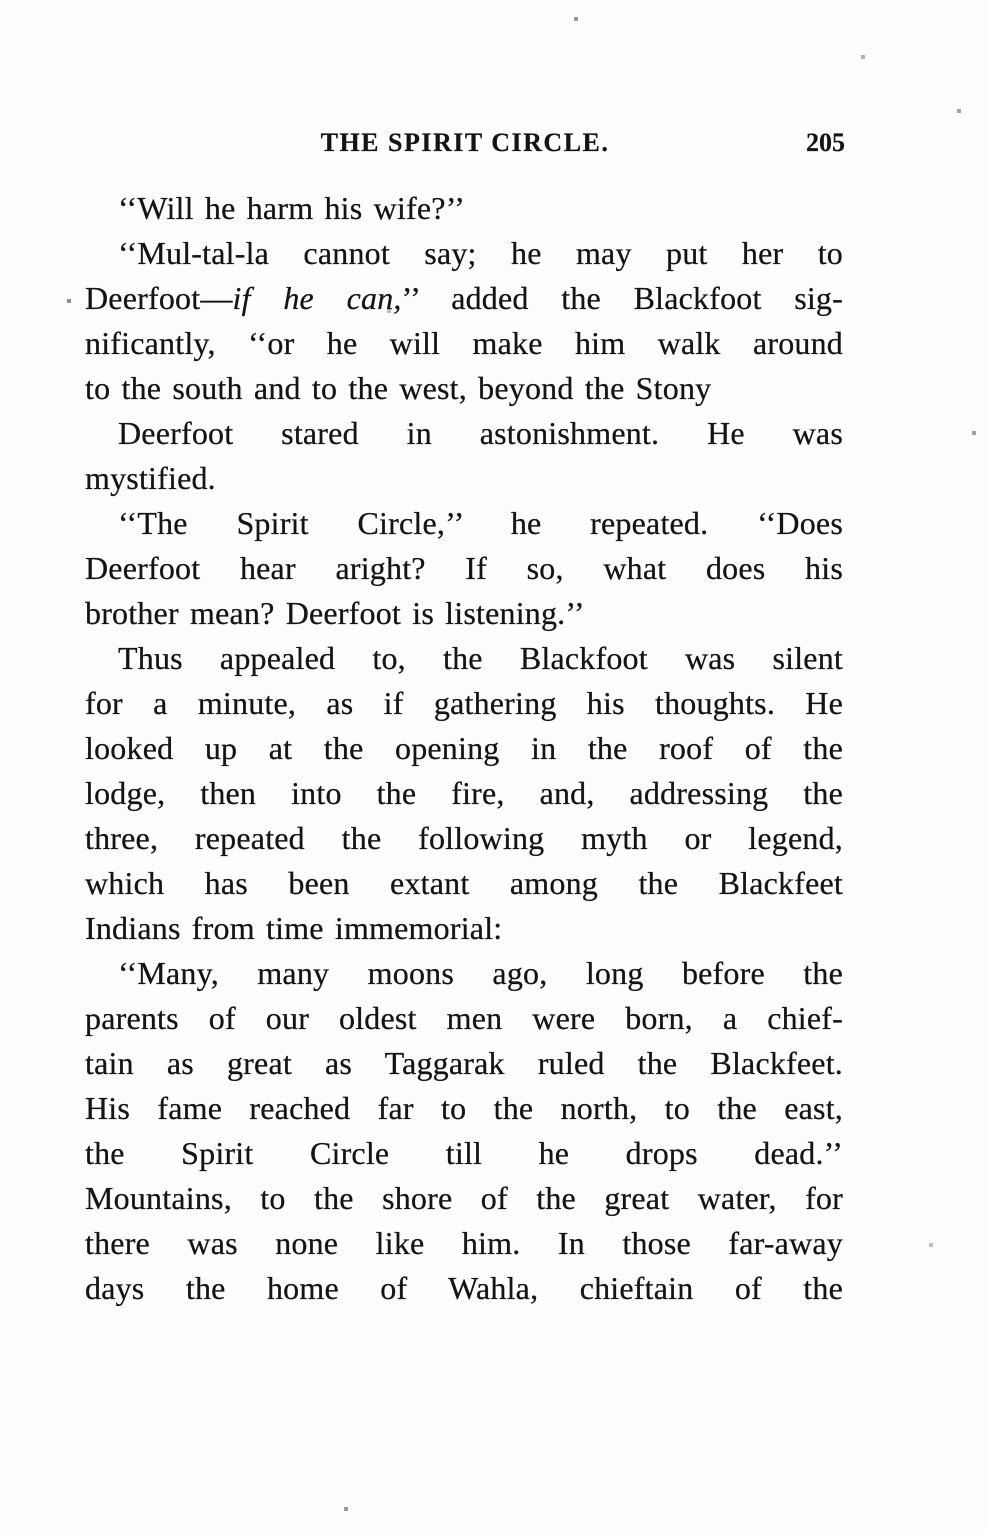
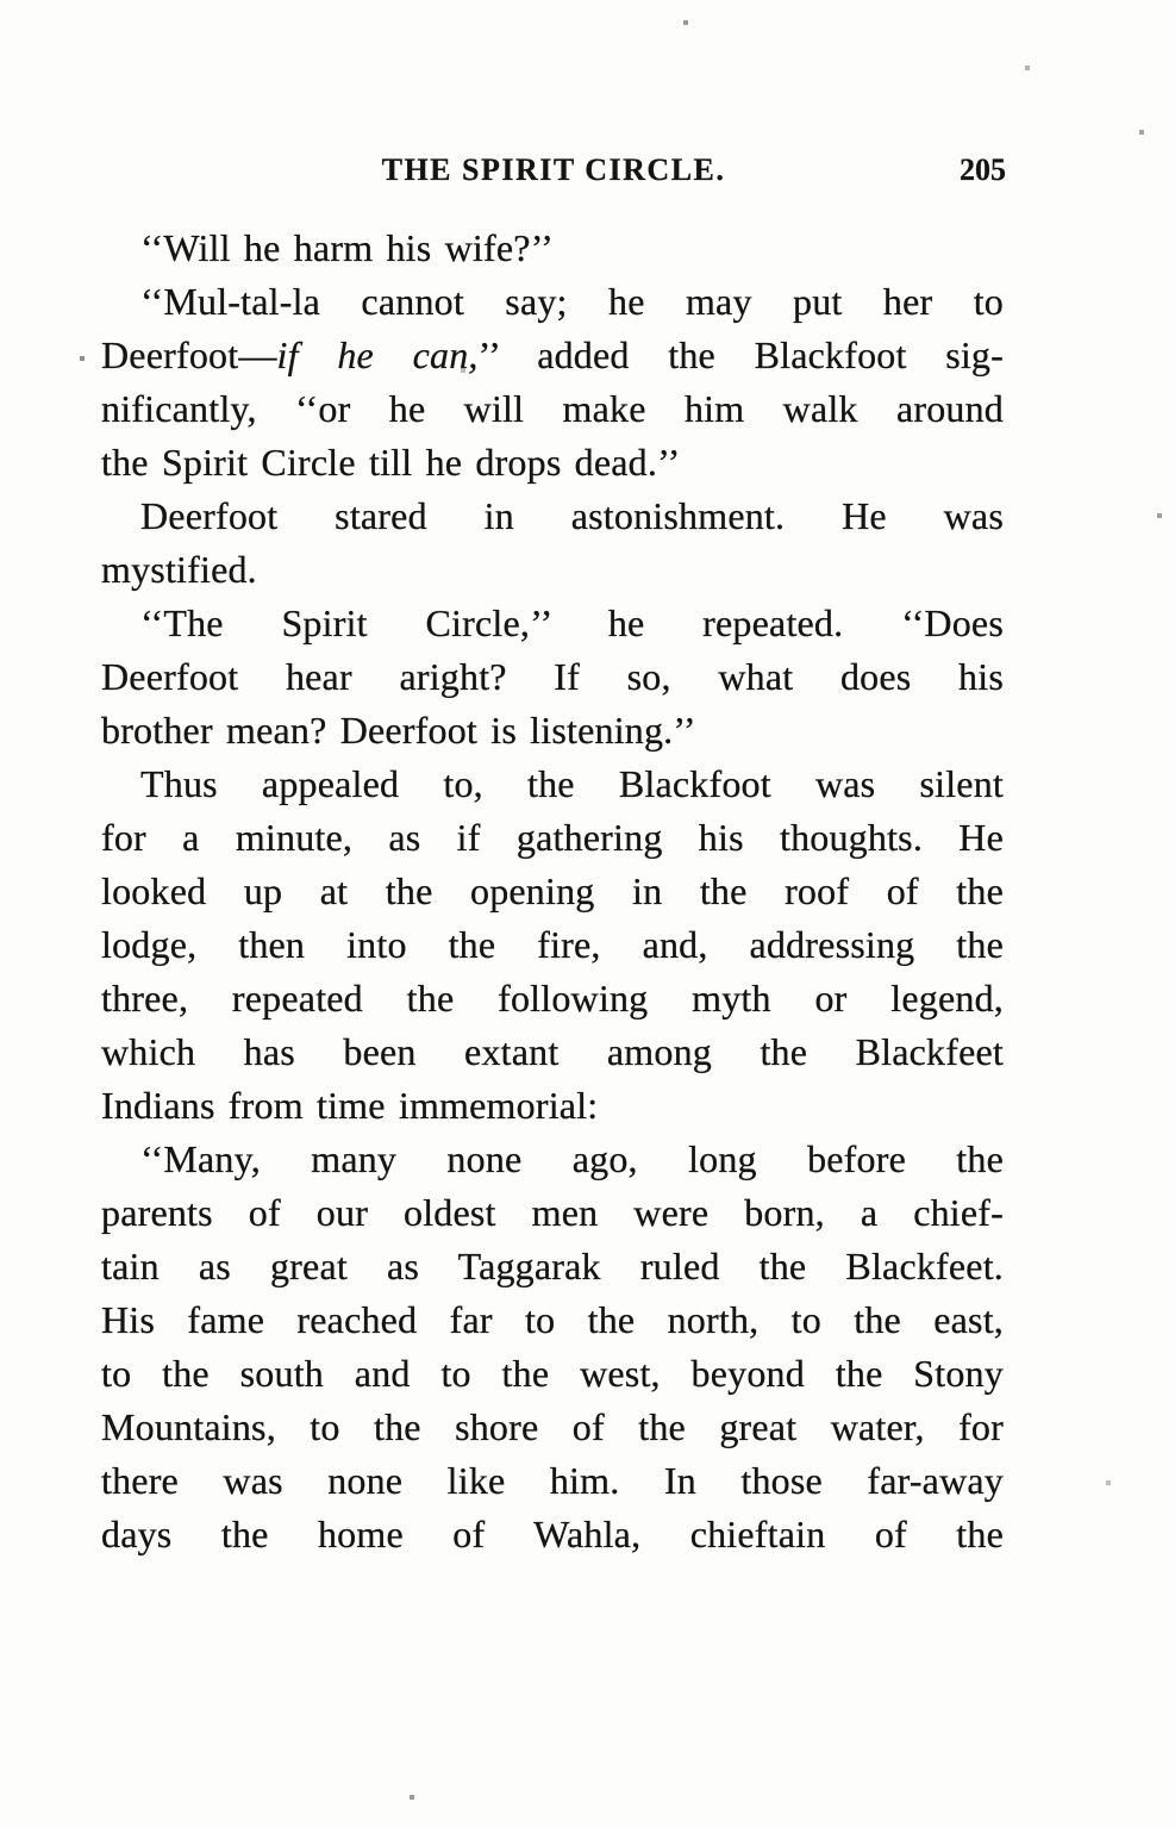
  THE SPIRIT CIRCLE.
  205
  ‘‘Will he harm his wife?’’
  ‘‘Mul-tal-la cannot say; he may put her to
  Deerfoot—if he can,’’ added the Blackfoot sig-
  nificantly, ‘‘or he will make him walk around
- to the south and to the west, beyond the Stony
+ the Spirit Circle till he drops dead.’’
  Deerfoot stared in astonishment. He was
  mystified.
  ‘‘The Spirit Circle,’’ he repeated. ‘‘Does
  Deerfoot hear aright? If so, what does his
  brother mean? Deerfoot is listening.’’
  Thus appealed to, the Blackfoot was silent
  for a minute, as if gathering his thoughts. He
  looked up at the opening in the roof of the
  lodge, then into the fire, and, addressing the
  three, repeated the following myth or legend,
  which has been extant among the Blackfeet
  Indians from time immemorial:
- ‘‘Many, many moons ago, long before the
+ ‘‘Many, many none ago, long before the
  parents of our oldest men were born, a chief-
  tain as great as Taggarak ruled the Blackfeet.
  His fame reached far to the north, to the east,
- the Spirit Circle till he drops dead.’’
+ to the south and to the west, beyond the Stony
  Mountains, to the shore of the great water, for
  there was none like him. In those far-away
  days the home of Wahla, chieftain of the
